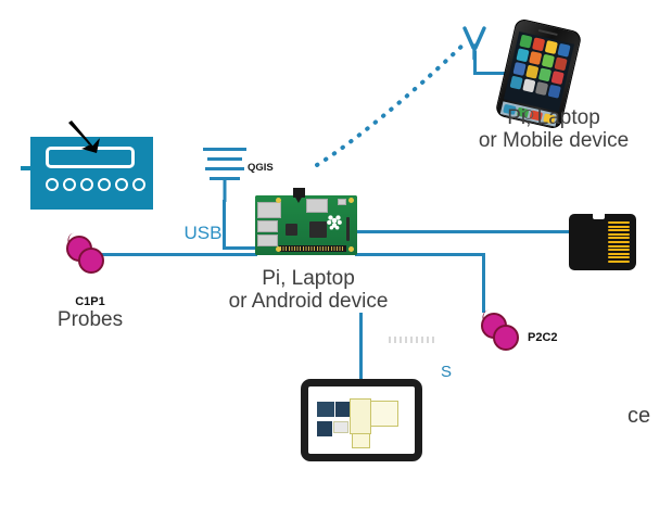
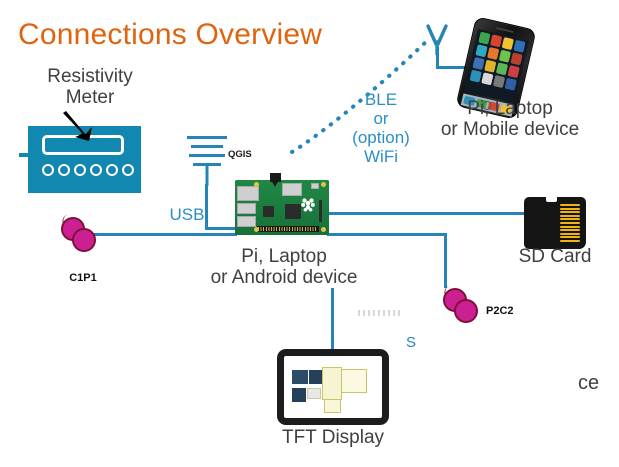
+ Connections Overview
+ Resistivity
+ Meter
  C1P1
- Probes
  P2C2
  QGIS
  USB
  Pi, Laptop
  or Android device
+ BLE
+ or
+ (option)
+ WiFi
  Pi, Laptop
  or Mobile device
+ SD Card
+ TFT Display
  S
  ce
